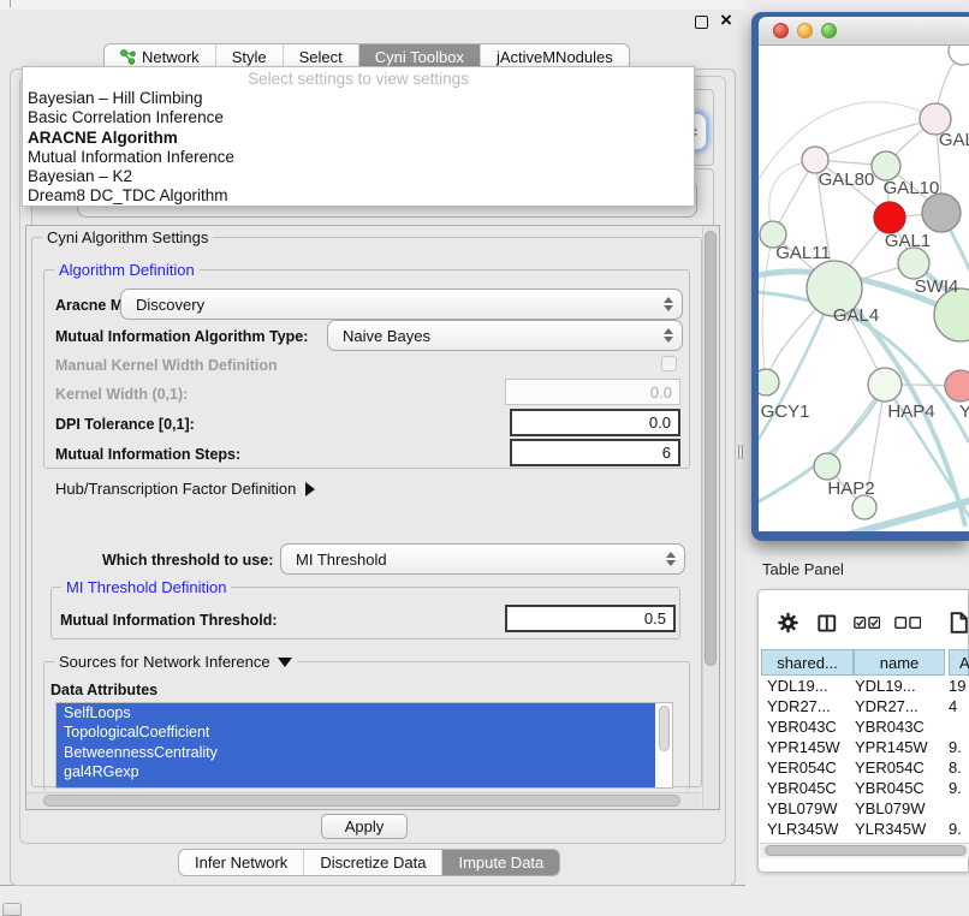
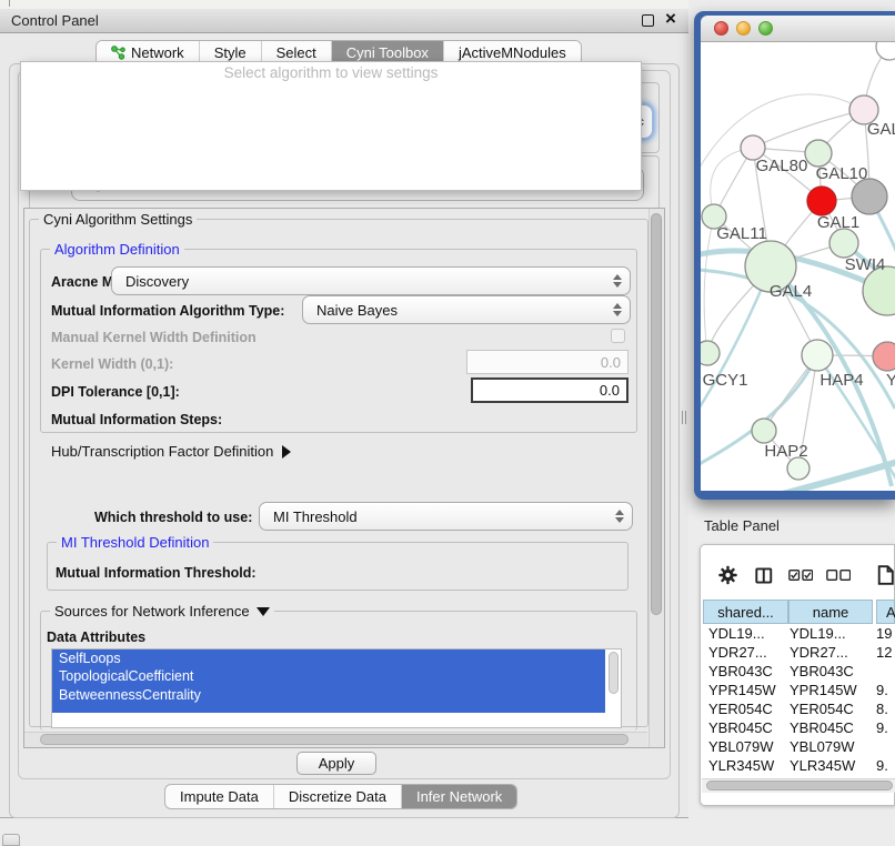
+ Control Panel
  ×
  Network
  Style
  Select
  Cyni Toolbox
  jActiveMNodules
  Cyni Algorithm Settings
  Algorithm Definition
  Discovery
  Mutual Information Algorithm Type:
  Naive Bayes
  Manual Kernel Width Definition
  Kernel Width (0,1):
  0.0
  DPI Tolerance [0,1]:
  0.0
  Mutual Information Steps:
- 6
  Hub/Transcription Factor Definition
  Which threshold to use:
  MI Threshold
  MI Threshold Definition
  Mutual Information Threshold:
- 0.5
  Sources for Network Inference
  Data Attributes
  SelfLoops
  TopologicalCoefficient
  BetweennessCentrality
- gal4RGexp
  Apply
- Infer Network
+ Impute Data
  Discretize Data
- Impute Data
+ Infer Network
- Select settings to view settings
+ Select algorithm to view settings
- Bayesian – Hill Climbing
- Basic Correlation Inference
- ARACNE Algorithm
- Mutual Information Inference
- Bayesian – K2
- Dream8 DC_TDC Algorithm
  GAL80
  GAL10
  GAL1
  GAL11
  GAL4
  SWI4
  GCY1
  HAP4
  Y
  HAP2
  Table Panel
  shared...
  name
  A
  YDL19...
  YDL19...
  19
  YDR27...
  YDR27...
- 4
+ 12
  YBR043C
  YBR043C
  YPR145W
  YPR145W
  9.
  YER054C
  YER054C
  8.
  YBR045C
  YBR045C
  9.
  YBL079W
  YBL079W
  YLR345W
  YLR345W
  9.
